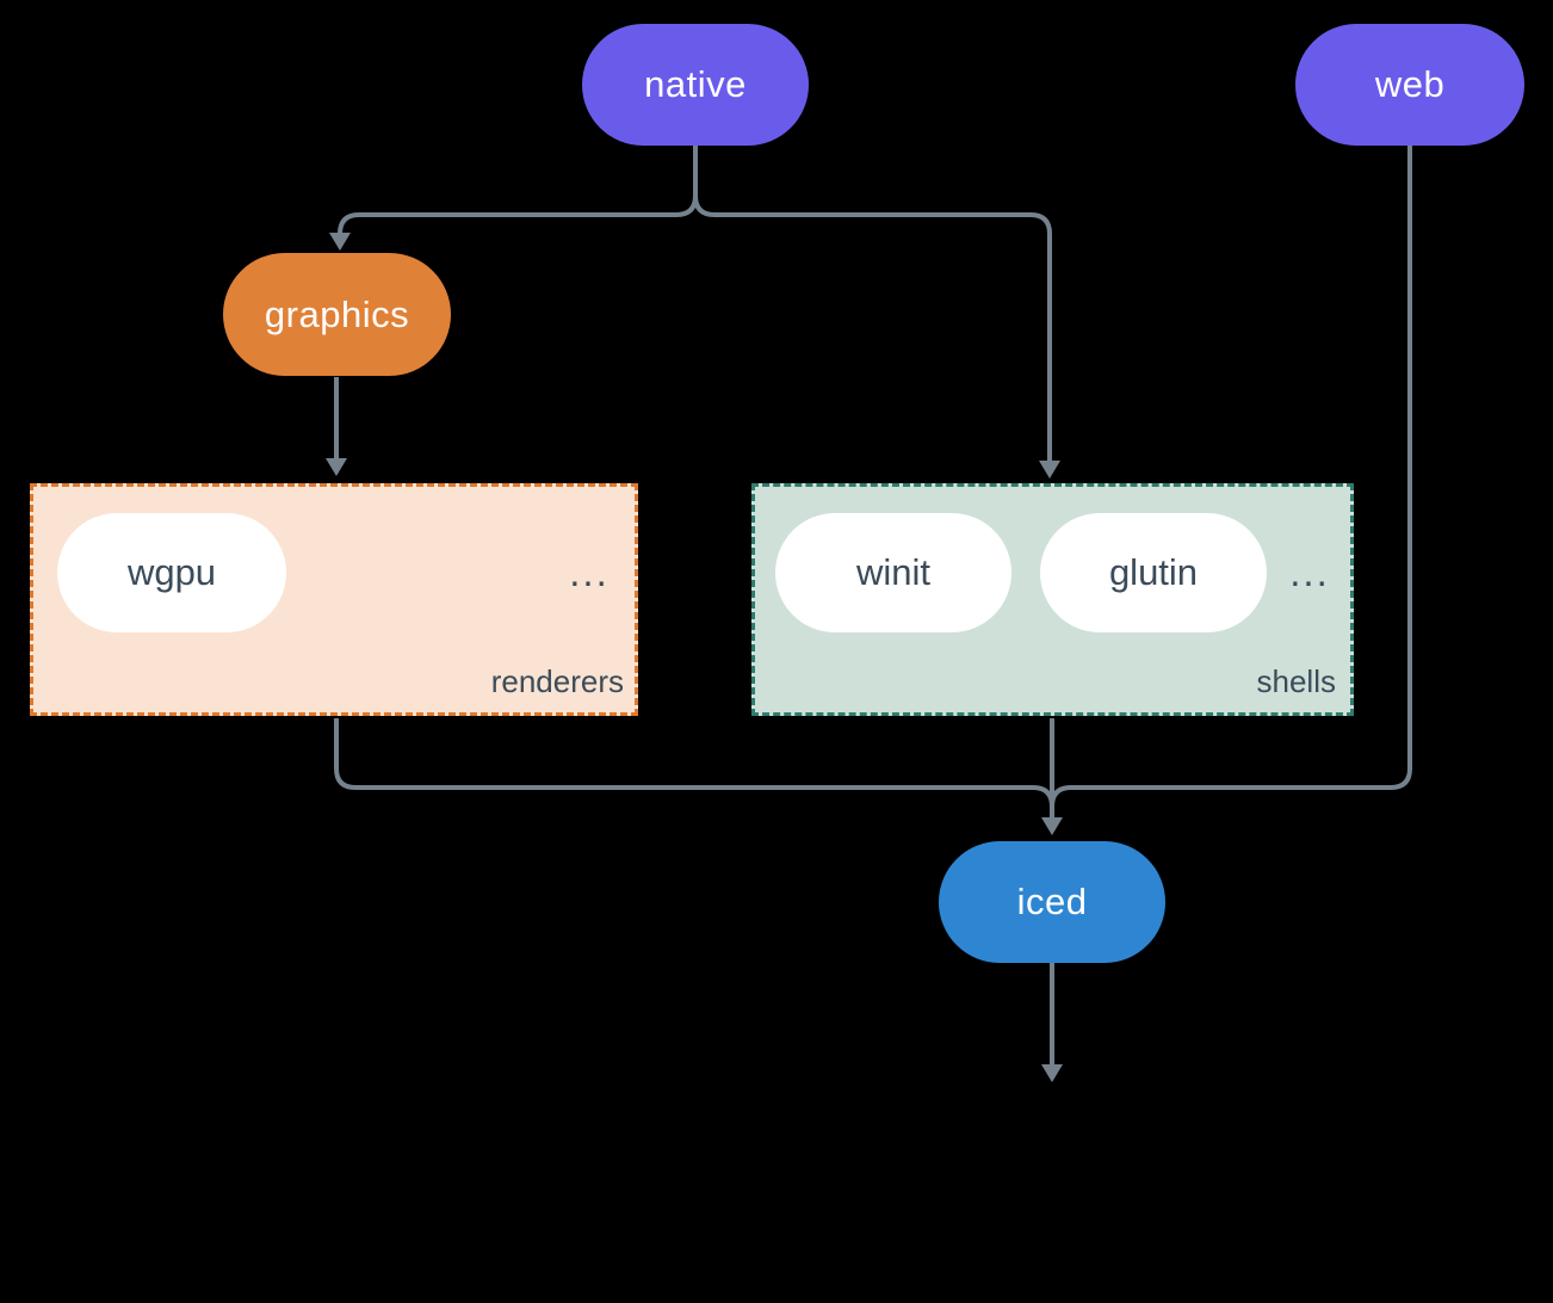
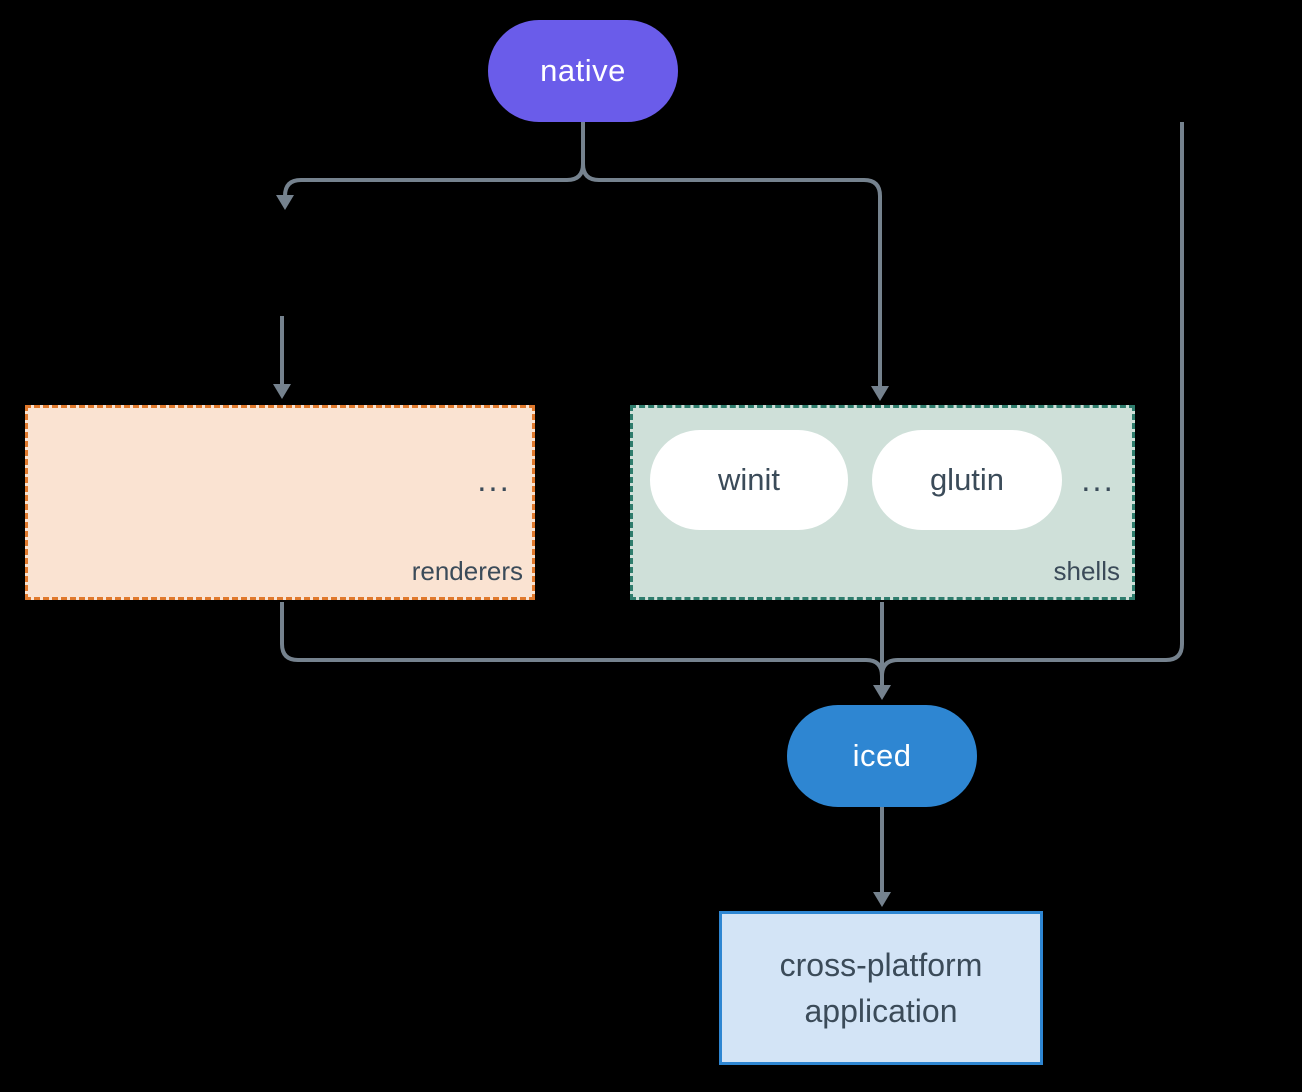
  native
- web
- graphics
- wgpu
  ...
  renderers
  winit
  glutin
  ...
  shells
  iced
+ cross-platform
+ application
